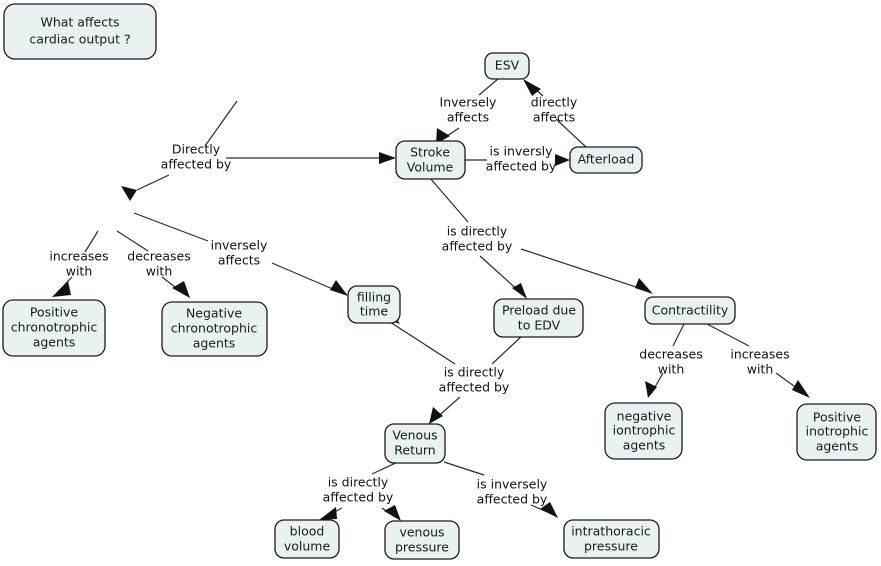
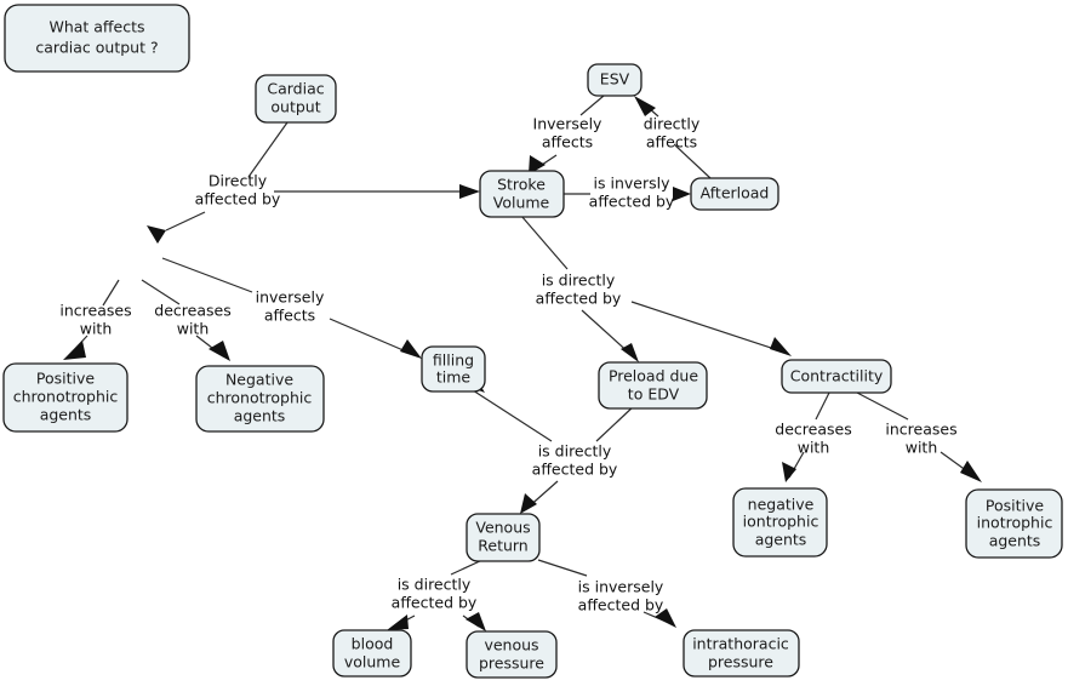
  What affects
  cardiac output ?
+ Cardiac
+ output
  Stroke
  Volume
  ESV
  Afterload
  Positive
  chronotrophic
  agents
  Negative
  chronotrophic
  agents
  filling
  time
  Preload due
  to EDV
  Contractility
  negative
  iontrophic
  agents
  Positive
  inotrophic
  agents
  Venous
  Return
  blood
  volume
  venous
  pressure
  intrathoracic
  pressure
  Directly
  affected by
  increases
  with
  decreases
  with
  inversely
  affects
  Inversely
  affects
  directly
  affects
  is inversly
  affected by
  is directly
  affected by
  decreases
  with
  increases
  with
  is directly
  affected by
  is directly
  affected by
  is inversely
  affected by
